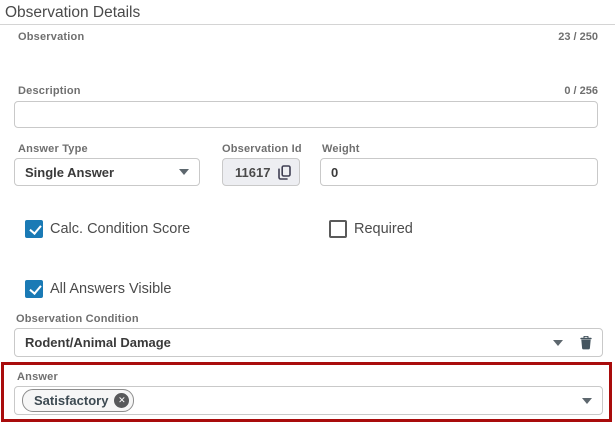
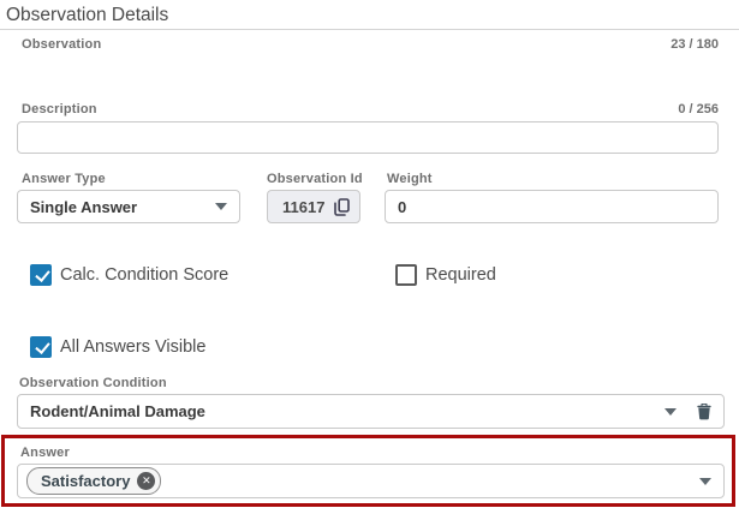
  Observation Details
  Observation
- 23 / 250
+ 23 / 180
  Description
  0 / 256
  Answer Type
  Single Answer
  Observation Id
  11617
  Weight
  0
  Calc. Condition Score
  Required
  All Answers Visible
  Observation Condition
  Rodent/Animal Damage
  Answer
  Satisfactory
  ✕
